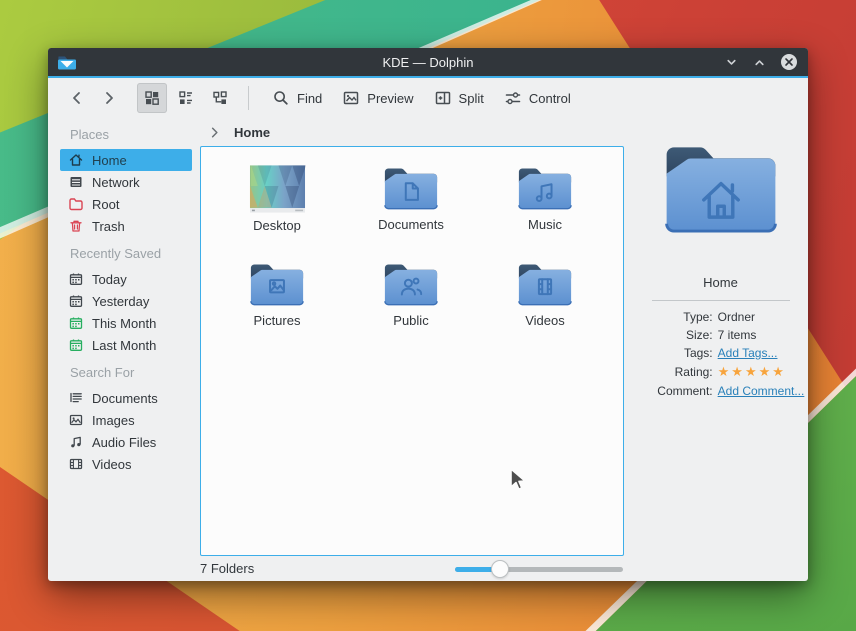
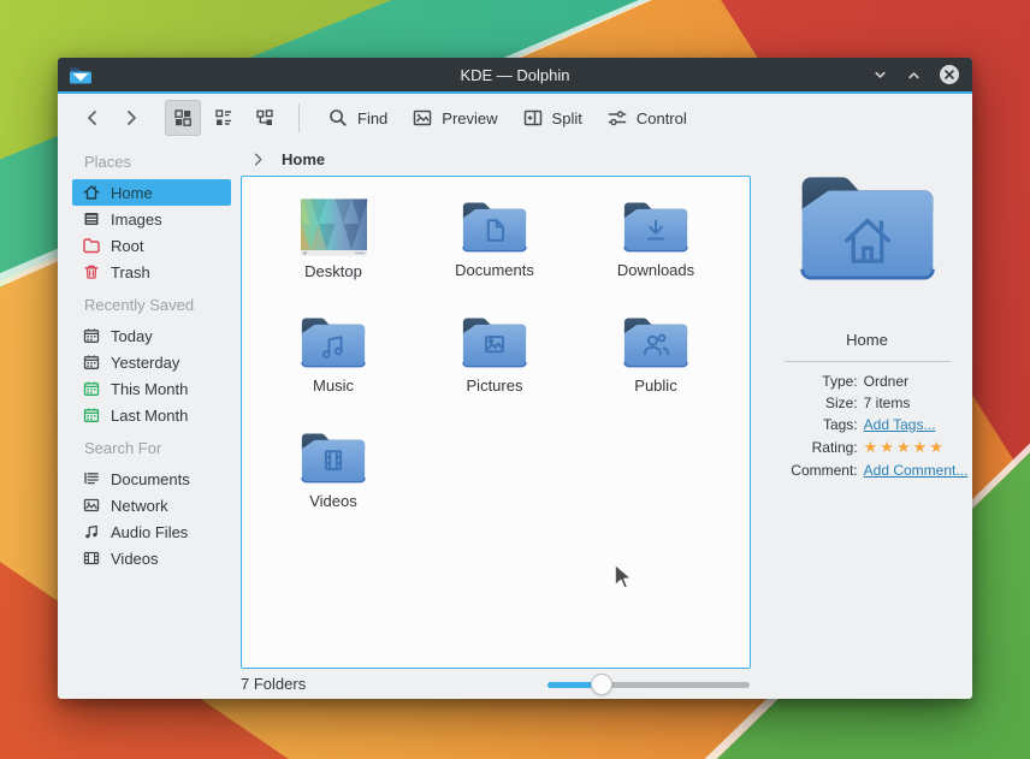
  KDE — Dolphin
  Find
  Preview
  Split
  Control
  Places
  Home
- Network
+ Images
  Root
  Trash
  Recently Saved
  Today
  Yesterday
  This Month
  Last Month
  Search For
  Documents
- Images
+ Network
  Audio Files
  Videos
  Home
  Desktop
  Documents
+ Downloads
  Music
  Pictures
  Public
  Videos
  Home
  Type:
  Ordner
  Size:
  7 items
  Tags:
  Add Tags...
  Rating:
  ★★★★★
  Comment:
  Add Comment...
  7 Folders
